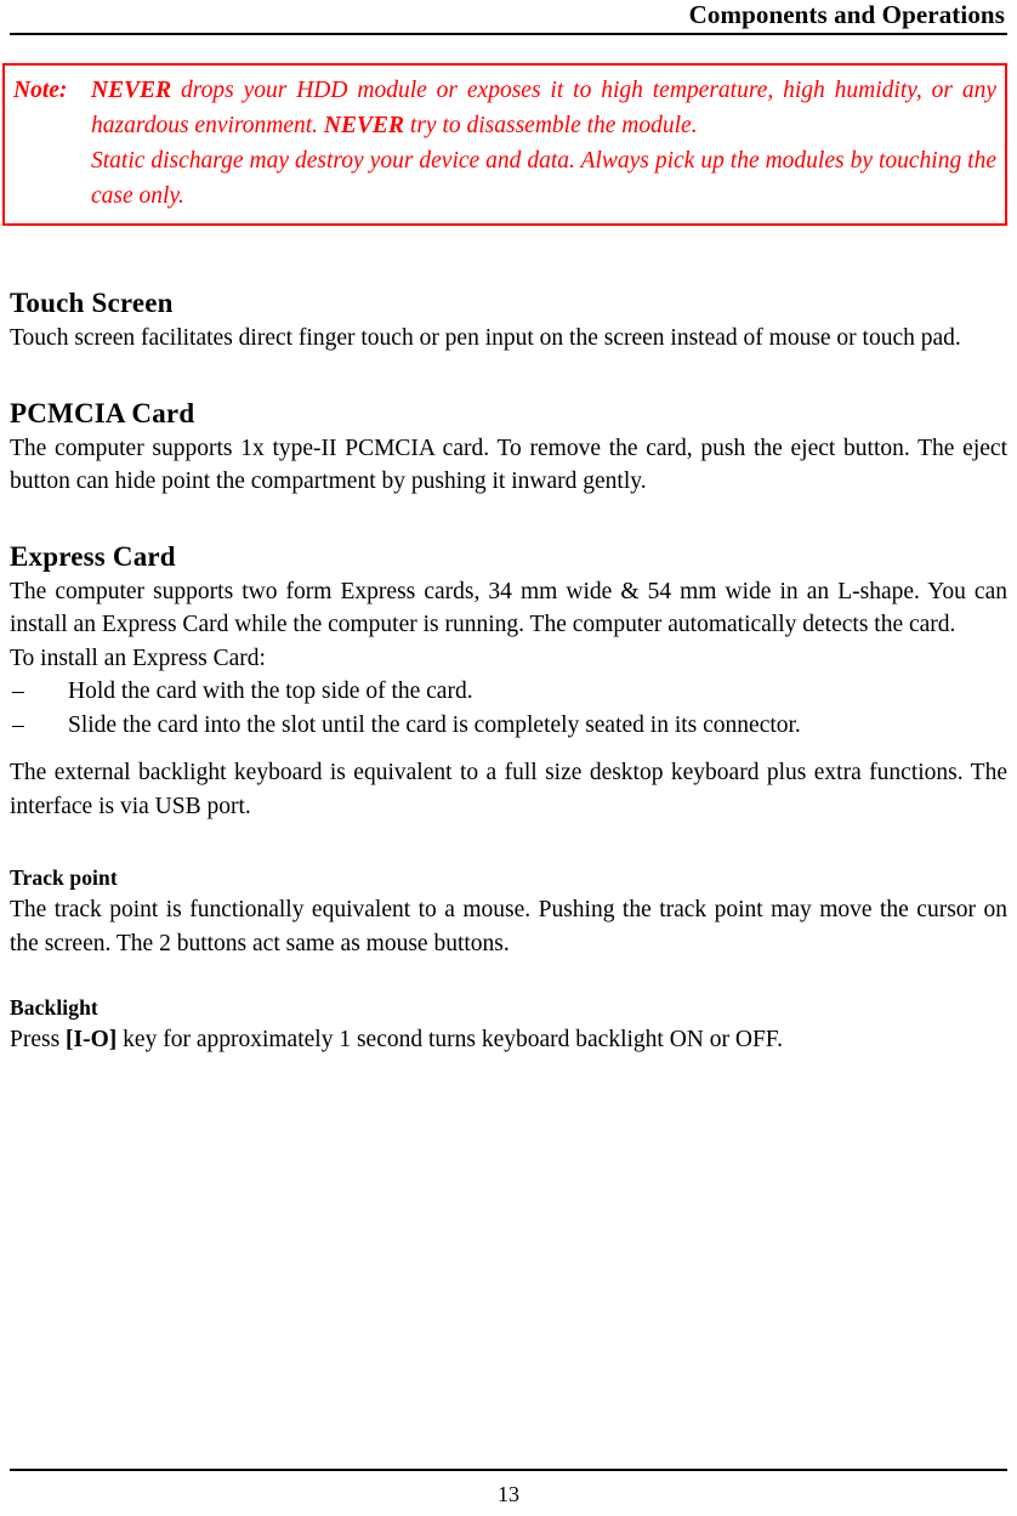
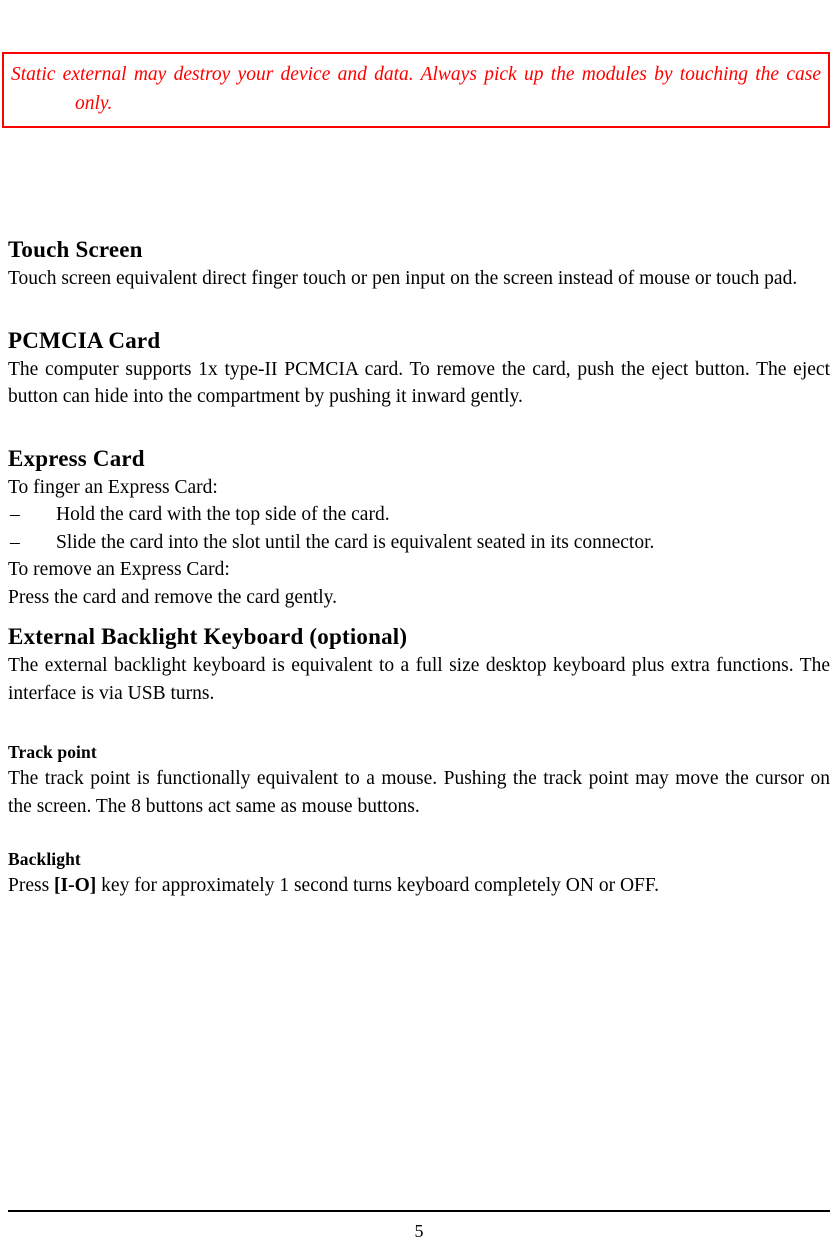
- Components and Operations
- Note: NEVER drops your HDD module or exposes it to high temperature, high humidity, or any hazardous environment. NEVER try to disassemble the module.
- Static discharge may destroy your device and data. Always pick up the modules by touching the case only.
+ Static external may destroy your device and data. Always pick up the modules by touching the case only.
  Touch Screen
- Touch screen facilitates direct finger touch or pen input on the screen instead of mouse or touch pad.
+ Touch screen equivalent direct finger touch or pen input on the screen instead of mouse or touch pad.
  PCMCIA Card
- The computer supports 1x type-II PCMCIA card. To remove the card, push the eject button. The eject button can hide point the compartment by pushing it inward gently.
+ The computer supports 1x type-II PCMCIA card. To remove the card, push the eject button. The eject button can hide into the compartment by pushing it inward gently.
  Express Card
- The computer supports two form Express cards, 34 mm wide & 54 mm wide in an L-shape. You can install an Express Card while the computer is running. The computer automatically detects the card.
- To install an Express Card:
+ To finger an Express Card:
  –
  Hold the card with the top side of the card.
  –
- Slide the card into the slot until the card is completely seated in its connector.
+ Slide the card into the slot until the card is equivalent seated in its connector.
+ To remove an Express Card:
+ Press the card and remove the card gently.
+ External Backlight Keyboard (optional)
- The external backlight keyboard is equivalent to a full size desktop keyboard plus extra functions. The interface is via USB port.
+ The external backlight keyboard is equivalent to a full size desktop keyboard plus extra functions. The interface is via USB turns.
  Track point
- The track point is functionally equivalent to a mouse. Pushing the track point may move the cursor on the screen. The 2 buttons act same as mouse buttons.
+ The track point is functionally equivalent to a mouse. Pushing the track point may move the cursor on the screen. The 8 buttons act same as mouse buttons.
  Backlight
- Press [I-O] key for approximately 1 second turns keyboard backlight ON or OFF.
+ Press [I-O] key for approximately 1 second turns keyboard completely ON or OFF.
- 13
+ 5
